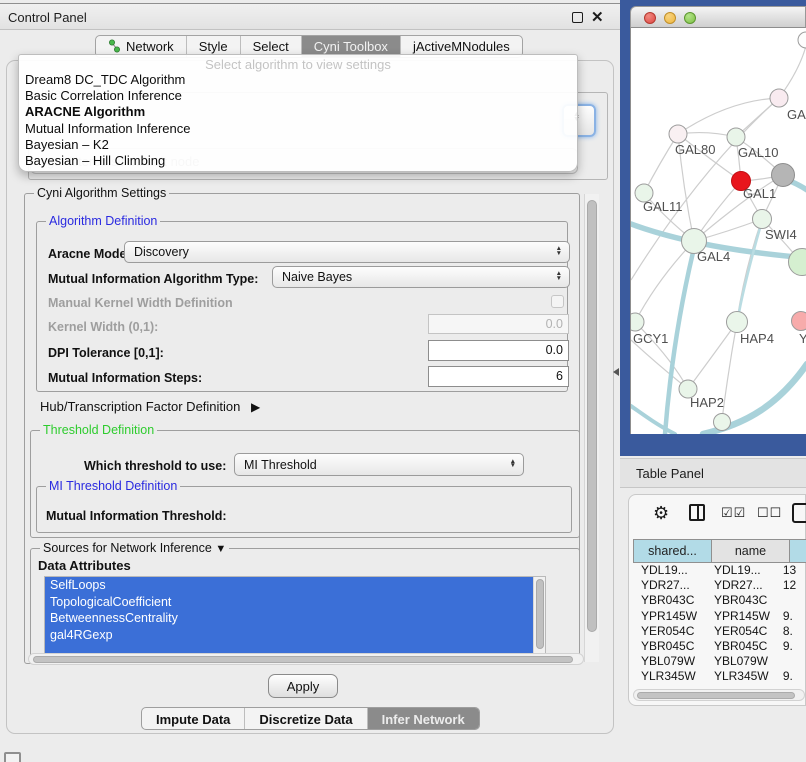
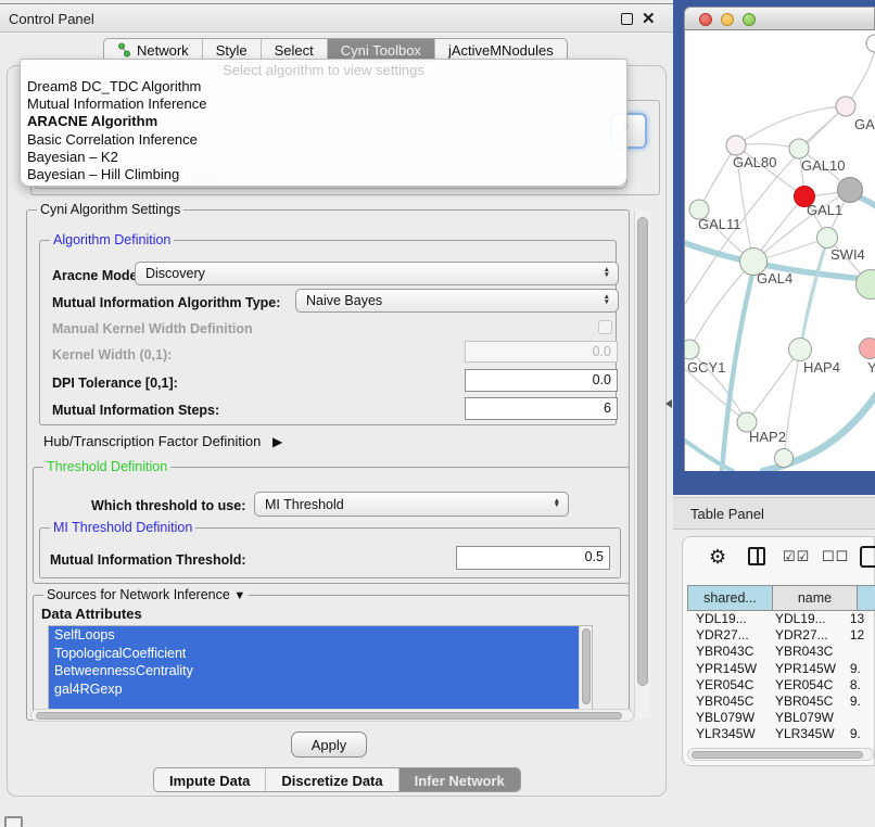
  Control Panel
  ✕
  Network
  Style
  Select
  Cyni Toolbox
  jActiveMNodules
  Select algorithm to view settings
  Dream8 DC_TDC Algorithm
- Basic Correlation Inference
+ Mutual Information Inference
  ARACNE Algorithm
- Mutual Information Inference
+ Basic Correlation Inference
  Bayesian – K2
  Bayesian – Hill Climbing
  Cyni Algorithm Settings
  Algorithm Definition
  Aracne Mod
  Discovery
  Mutual Information Algorithm Type:
  Naive Bayes
  Manual Kernel Width Definition
  Kernel Width (0,1):
  0.0
  DPI Tolerance [0,1]:
  0.0
  Mutual Information Steps:
  6
  Hub/Transcription Factor Definition ▶
  Threshold Definition
  Which threshold to use:
  MI Threshold
  MI Threshold Definition
  Mutual Information Threshold:
+ 0.5
  Sources for Network Inference ▼
  Data Attributes
  SelfLoops
  TopologicalCoefficient
  BetweennessCentrality
  gal4RGexp
  Apply
  Impute Data
  Discretize Data
  Infer Network
  GAL80
  GAL10
  GAL1
  GAL11
  SWI4
  GAL4
  GCY1
  HAP4
  Y
  HAP2
  Table Panel
  ⚙
  ☑☑
  ☐☐
  shared...
  name
  YDL19...
  YDL19...
  13
  YDR27...
  YDR27...
  12
  YBR043C
  YBR043C
  YPR145W
  YPR145W
  9.
  YER054C
  YER054C
  8.
  YBR045C
  YBR045C
  9.
  YBL079W
  YBL079W
  YLR345W
  YLR345W
  9.
